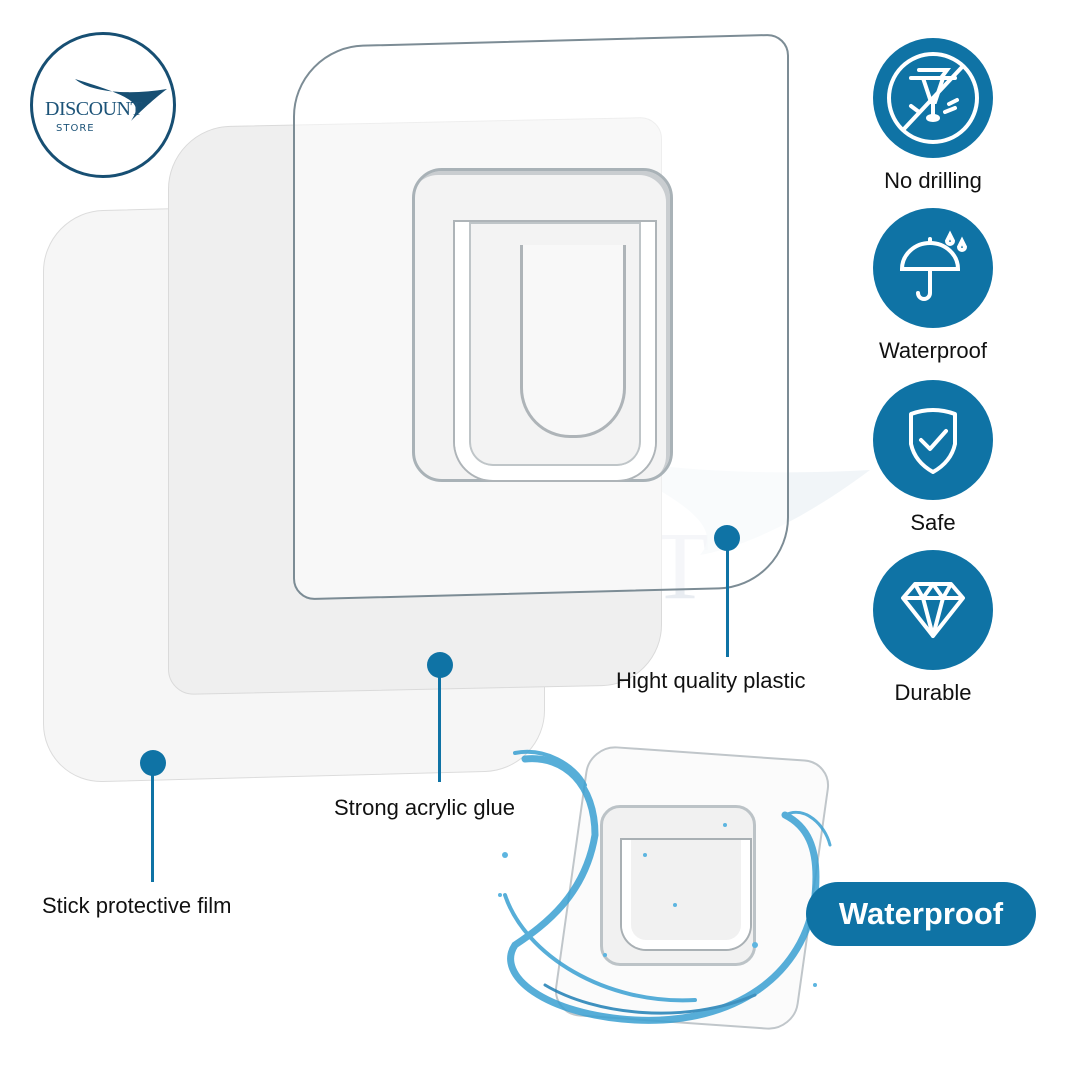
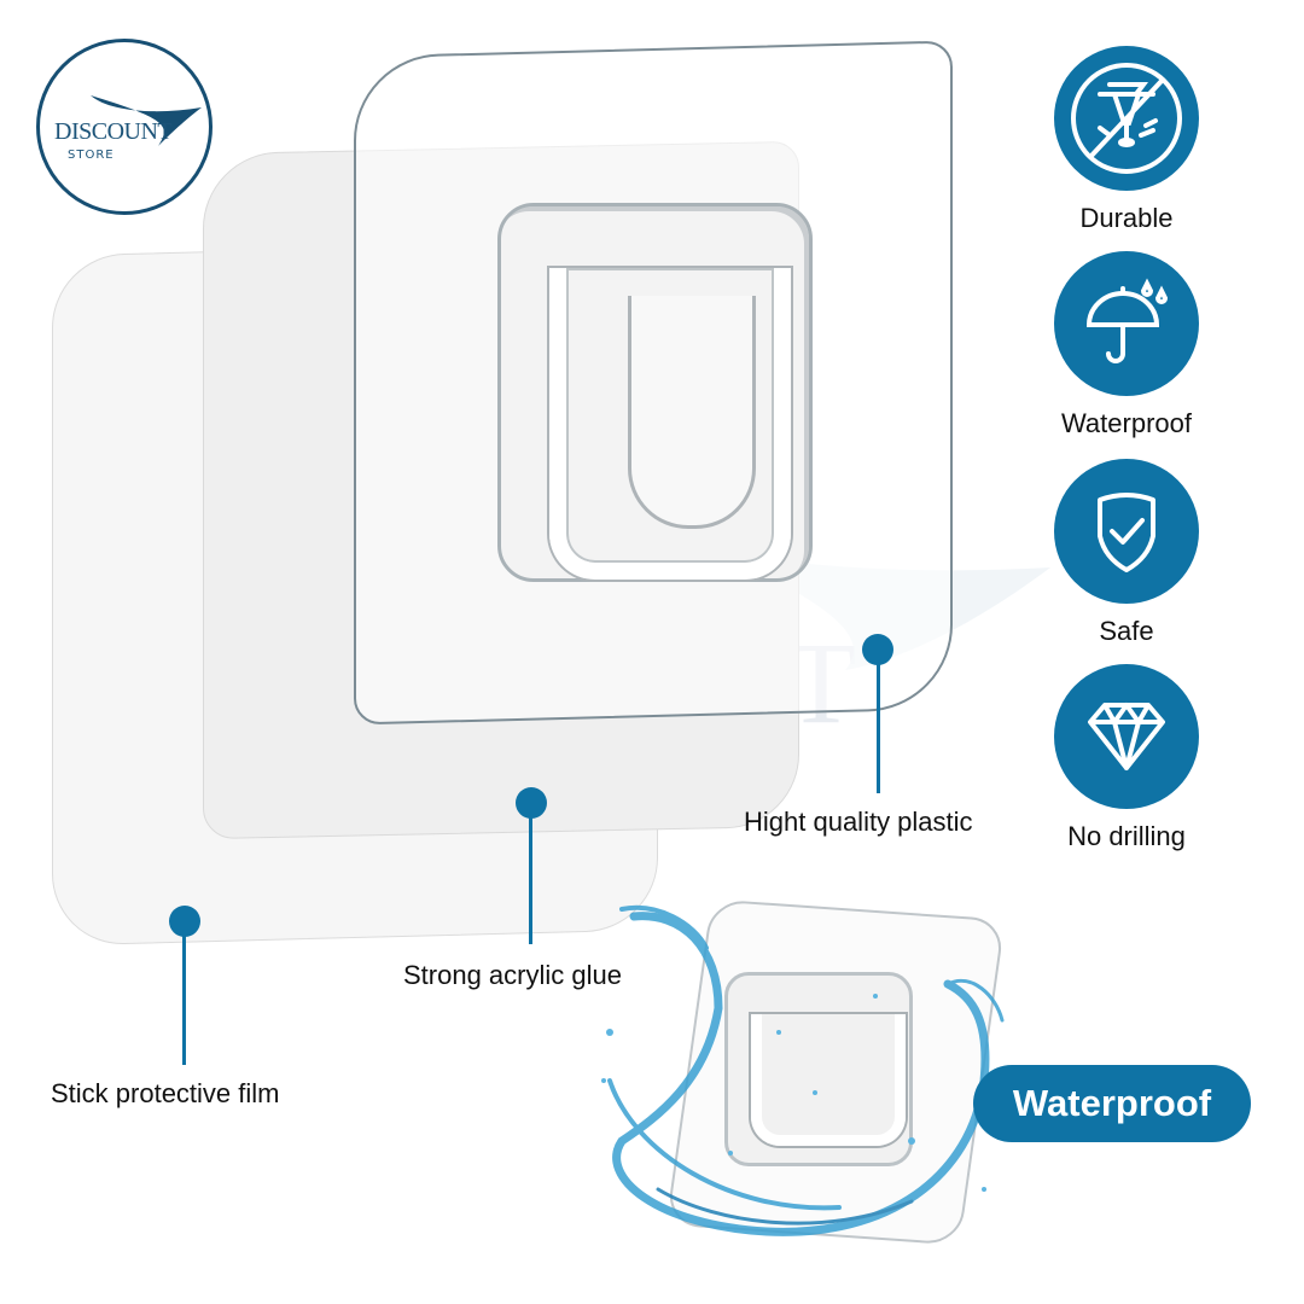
  DISCOUNT
  STORE
  Hight quality plastic
  Strong acrylic glue
  Stick protective film
- No drilling
+ Durable
  Waterproof
  Safe
- Durable
+ No drilling
  Waterproof
